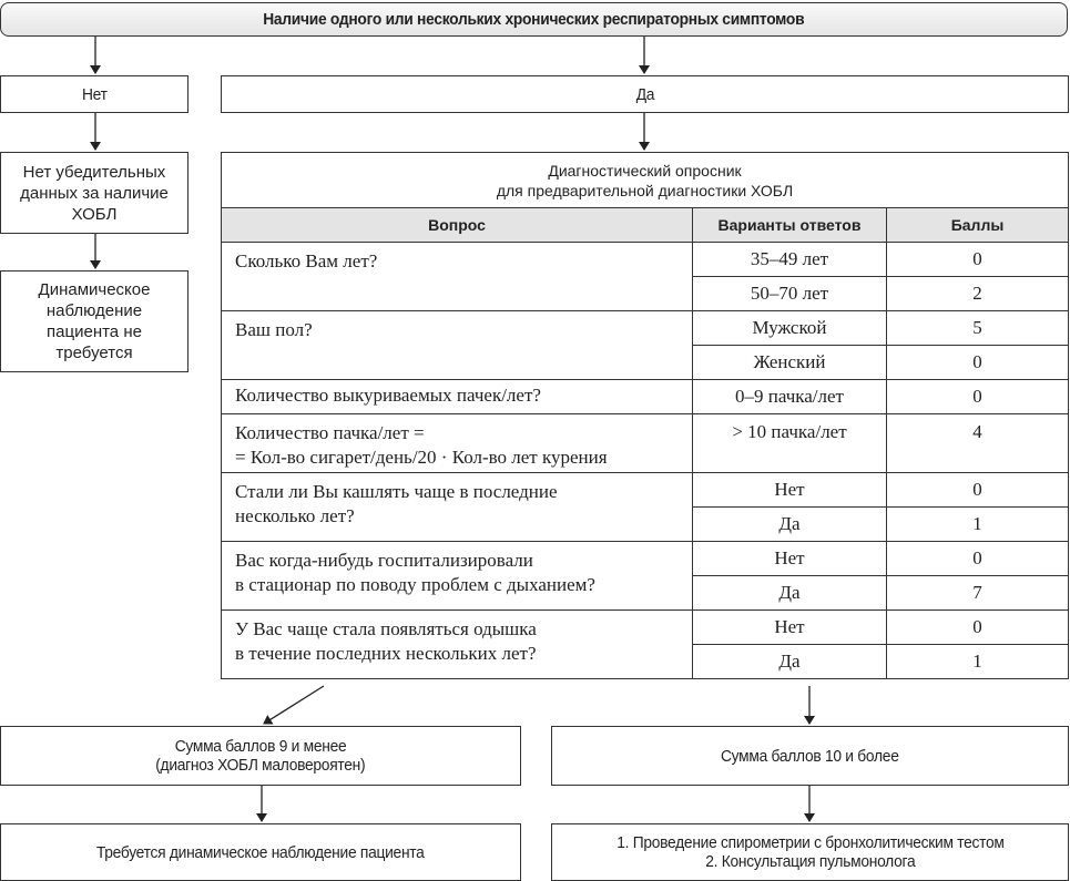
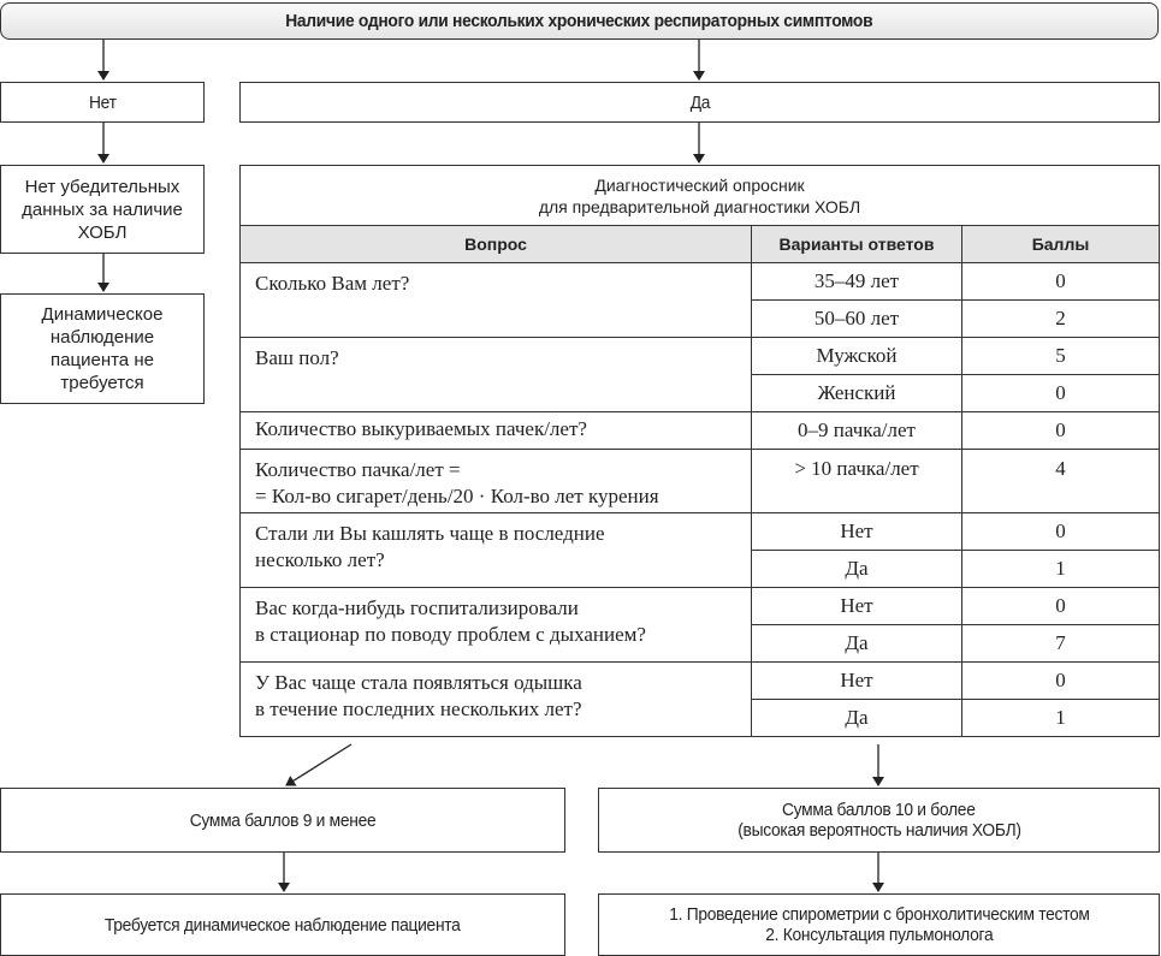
  Наличие одного или нескольких хронических респираторных симптомов
  Нет
  Да
  Нет убедительных данных за наличие ХОБЛ
  Динамическое наблюдение пациента не требуется
  Диагностический опросник для предварительной диагностики ХОБЛ
  Вопрос	Варианты ответов	Баллы
  Сколько Вам лет?	35–49 лет	0
- 50–70 лет	2
+ 50–60 лет	2
  Ваш пол?	Мужской	5
  Женский	0
  Количество выкуриваемых пачек/лет?	0–9 пачка/лет	0
  Количество пачка/лет = = Кол-во сигарет/день/20 · Кол-во лет курения	> 10 пачка/лет	4
  Стали ли Вы кашлять чаще в последние несколько лет?	Нет	0
  Да	1
  Вас когда-нибудь госпитализировали в стационар по поводу проблем с дыханием?	Нет	0
  Да	7
  У Вас чаще стала появляться одышка в течение последних нескольких лет?	Нет	0
  Да	1
  Сумма баллов 9 и менее
- (диагноз ХОБЛ маловероятен)
  Сумма баллов 10 и более
+ (высокая вероятность наличия ХОБЛ)
  Требуется динамическое наблюдение пациента
  1. Проведение спирометрии с бронхолитическим тестом
  2. Консультация пульмонолога
